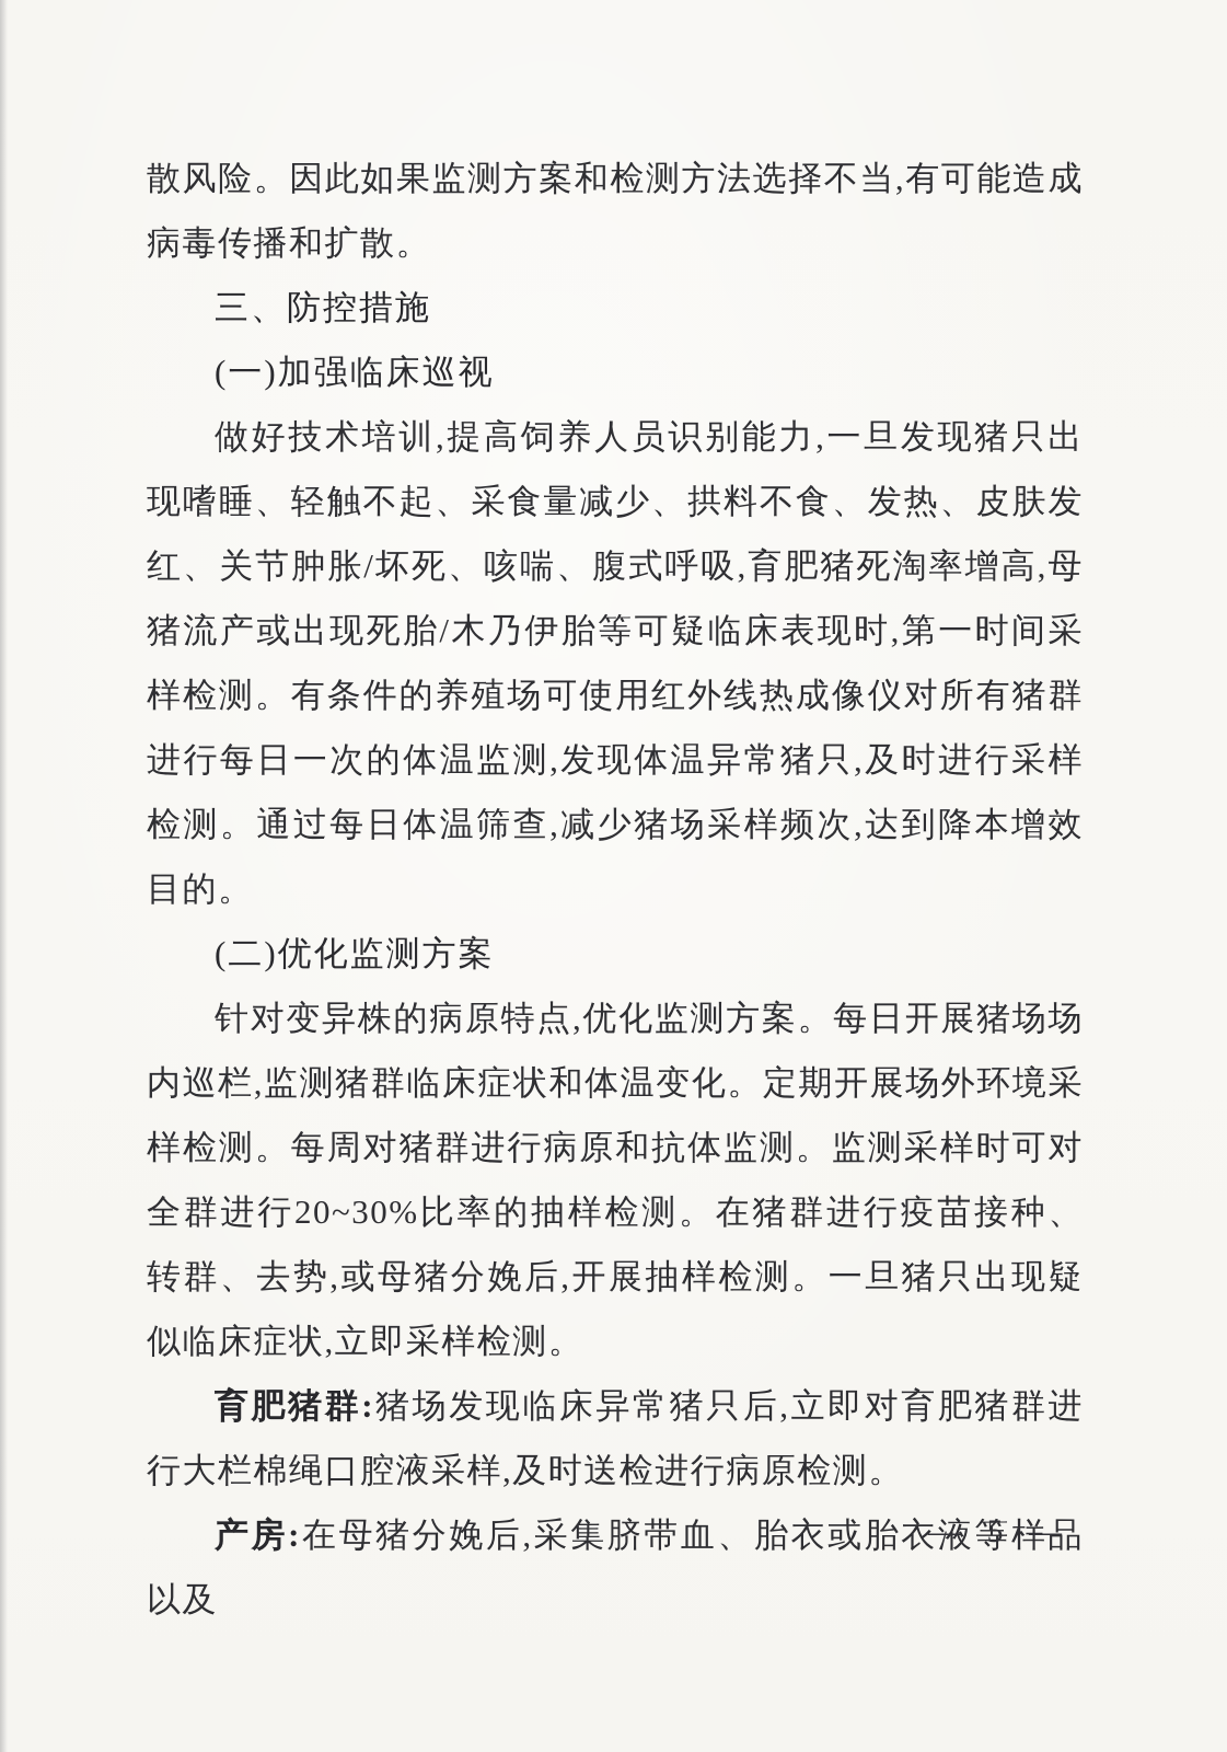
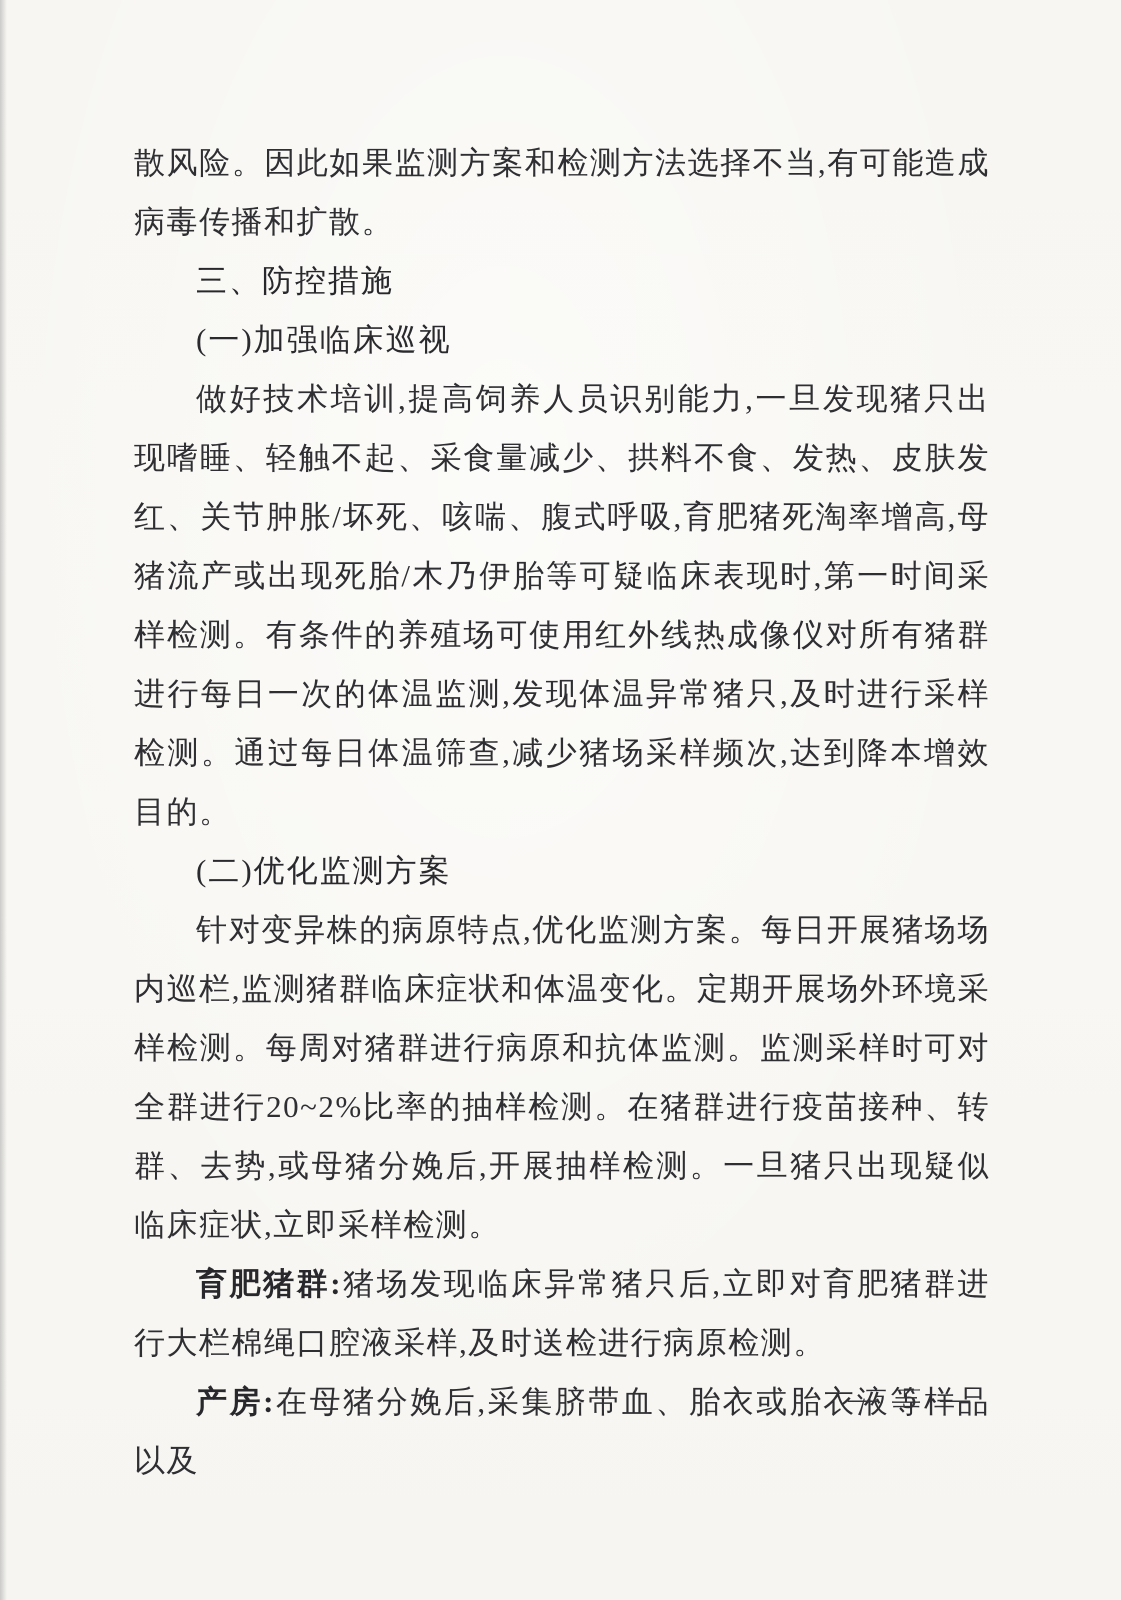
  散风险。因此如果监测方案和检测方法选择不当,有可能造成病毒传播和扩散。
  三、防控措施
  (一)加强临床巡视
  做好技术培训,提高饲养人员识别能力,一旦发现猪只出现嗜睡、轻触不起、采食量减少、拱料不食、发热、皮肤发红、关节肿胀/坏死、咳喘、腹式呼吸,育肥猪死淘率增高,母猪流产或出现死胎/木乃伊胎等可疑临床表现时,第一时间采样检测。有条件的养殖场可使用红外线热成像仪对所有猪群进行每日一次的体温监测,发现体温异常猪只,及时进行采样检测。通过每日体温筛查,减少猪场采样频次,达到降本增效目的。
  (二)优化监测方案
- 针对变异株的病原特点,优化监测方案。每日开展猪场场内巡栏,监测猪群临床症状和体温变化。定期开展场外环境采样检测。每周对猪群进行病原和抗体监测。监测采样时可对全群进行20~30%比率的抽样检测。在猪群进行疫苗接种、转群、去势,或母猪分娩后,开展抽样检测。一旦猪只出现疑似临床症状,立即采样检测。
+ 针对变异株的病原特点,优化监测方案。每日开展猪场场内巡栏,监测猪群临床症状和体温变化。定期开展场外环境采样检测。每周对猪群进行病原和抗体监测。监测采样时可对全群进行20~2%比率的抽样检测。在猪群进行疫苗接种、转群、去势,或母猪分娩后,开展抽样检测。一旦猪只出现疑似临床症状,立即采样检测。
  育肥猪群:猪场发现临床异常猪只后,立即对育肥猪群进行大栏棉绳口腔液采样,及时送检进行病原检测。
  产房:在母猪分娩后,采集脐带血、胎衣或胎衣液等样品以及
  — 5 —
